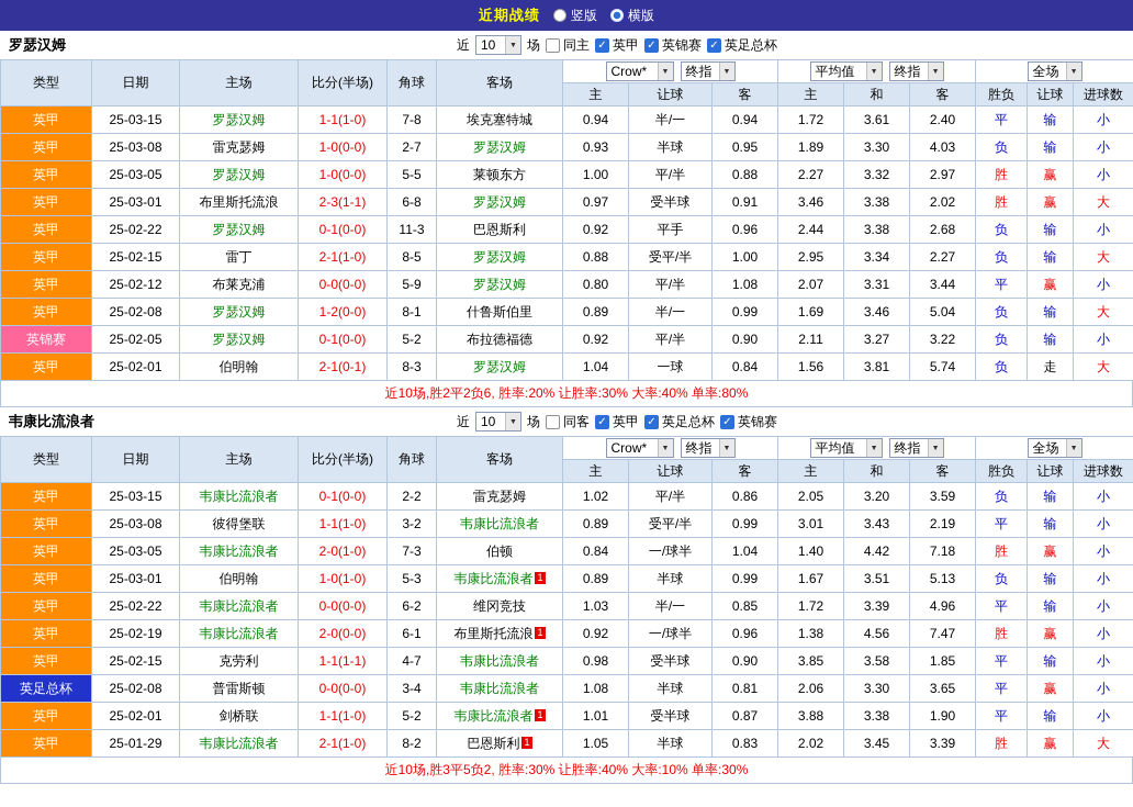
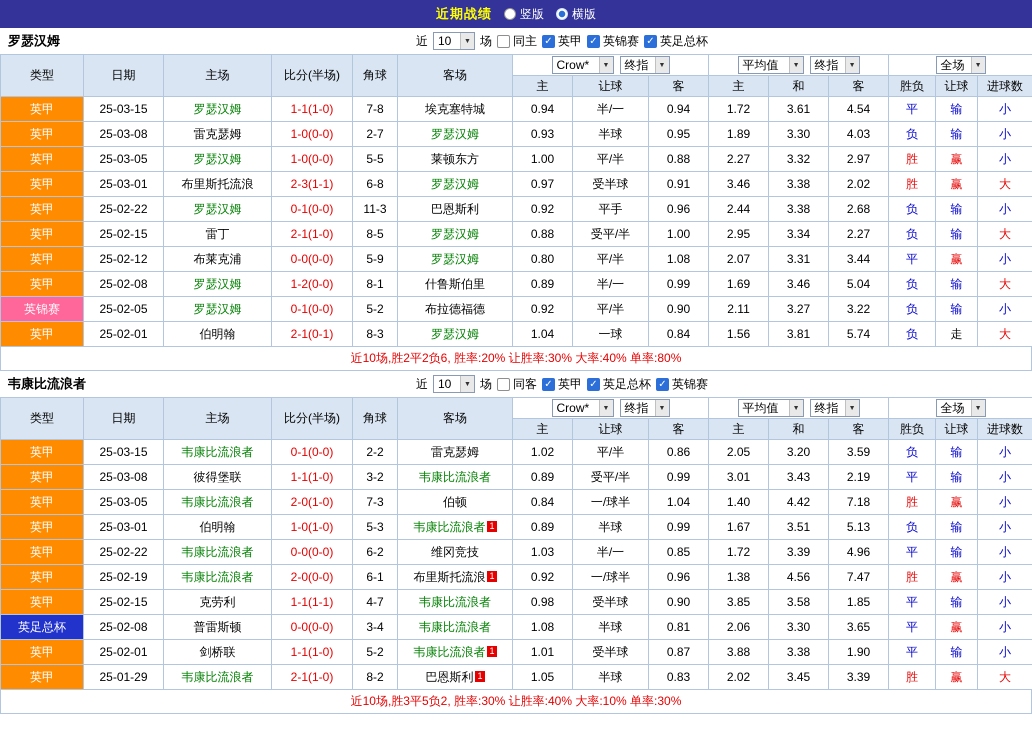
  近期战绩
  竖版
  横版
  罗瑟汉姆
  近
  10
  场
  同主
  ✓
  英甲
  ✓
  英锦赛
  ✓
  英足总杯
  类型	日期	主场	比分(半场)	角球	客场	Crow* 终指	平均值 终指	全场
  主	让球	客	主	和	客	胜负	让球	进球数
- 英甲	25-03-15	罗瑟汉姆	1-1(1-0)	7-8	埃克塞特城	0.94	半/一	0.94	1.72	3.61	2.40	平	输	小
+ 英甲	25-03-15	罗瑟汉姆	1-1(1-0)	7-8	埃克塞特城	0.94	半/一	0.94	1.72	3.61	4.54	平	输	小
  英甲	25-03-08	雷克瑟姆	1-0(0-0)	2-7	罗瑟汉姆	0.93	半球	0.95	1.89	3.30	4.03	负	输	小
  英甲	25-03-05	罗瑟汉姆	1-0(0-0)	5-5	莱顿东方	1.00	平/半	0.88	2.27	3.32	2.97	胜	赢	小
  英甲	25-03-01	布里斯托流浪	2-3(1-1)	6-8	罗瑟汉姆	0.97	受半球	0.91	3.46	3.38	2.02	胜	赢	大
  英甲	25-02-22	罗瑟汉姆	0-1(0-0)	11-3	巴恩斯利	0.92	平手	0.96	2.44	3.38	2.68	负	输	小
  英甲	25-02-15	雷丁	2-1(1-0)	8-5	罗瑟汉姆	0.88	受平/半	1.00	2.95	3.34	2.27	负	输	大
  英甲	25-02-12	布莱克浦	0-0(0-0)	5-9	罗瑟汉姆	0.80	平/半	1.08	2.07	3.31	3.44	平	赢	小
  英甲	25-02-08	罗瑟汉姆	1-2(0-0)	8-1	什鲁斯伯里	0.89	半/一	0.99	1.69	3.46	5.04	负	输	大
  英锦赛	25-02-05	罗瑟汉姆	0-1(0-0)	5-2	布拉德福德	0.92	平/半	0.90	2.11	3.27	3.22	负	输	小
  英甲	25-02-01	伯明翰	2-1(0-1)	8-3	罗瑟汉姆	1.04	一球	0.84	1.56	3.81	5.74	负	走	大
  近10场,胜2平2负6, 胜率:20% 让胜率:30% 大率:40% 单率:80%
  韦康比流浪者
  近
  10
  场
  同客
  ✓
  英甲
  ✓
  英足总杯
  ✓
  英锦赛
  类型	日期	主场	比分(半场)	角球	客场	Crow* 终指	平均值 终指	全场
  主	让球	客	主	和	客	胜负	让球	进球数
  英甲	25-03-15	韦康比流浪者	0-1(0-0)	2-2	雷克瑟姆	1.02	平/半	0.86	2.05	3.20	3.59	负	输	小
  英甲	25-03-08	彼得堡联	1-1(1-0)	3-2	韦康比流浪者	0.89	受平/半	0.99	3.01	3.43	2.19	平	输	小
  英甲	25-03-05	韦康比流浪者	2-0(1-0)	7-3	伯顿	0.84	一/球半	1.04	1.40	4.42	7.18	胜	赢	小
  英甲	25-03-01	伯明翰	1-0(1-0)	5-3	韦康比流浪者 1	0.89	半球	0.99	1.67	3.51	5.13	负	输	小
  英甲	25-02-22	韦康比流浪者	0-0(0-0)	6-2	维冈竞技	1.03	半/一	0.85	1.72	3.39	4.96	平	输	小
  英甲	25-02-19	韦康比流浪者	2-0(0-0)	6-1	布里斯托流浪 1	0.92	一/球半	0.96	1.38	4.56	7.47	胜	赢	小
  英甲	25-02-15	克劳利	1-1(1-1)	4-7	韦康比流浪者	0.98	受半球	0.90	3.85	3.58	1.85	平	输	小
  英足总杯	25-02-08	普雷斯顿	0-0(0-0)	3-4	韦康比流浪者	1.08	半球	0.81	2.06	3.30	3.65	平	赢	小
  英甲	25-02-01	剑桥联	1-1(1-0)	5-2	韦康比流浪者 1	1.01	受半球	0.87	3.88	3.38	1.90	平	输	小
  英甲	25-01-29	韦康比流浪者	2-1(1-0)	8-2	巴恩斯利 1	1.05	半球	0.83	2.02	3.45	3.39	胜	赢	大
  近10场,胜3平5负2, 胜率:30% 让胜率:40% 大率:10% 单率:30%
